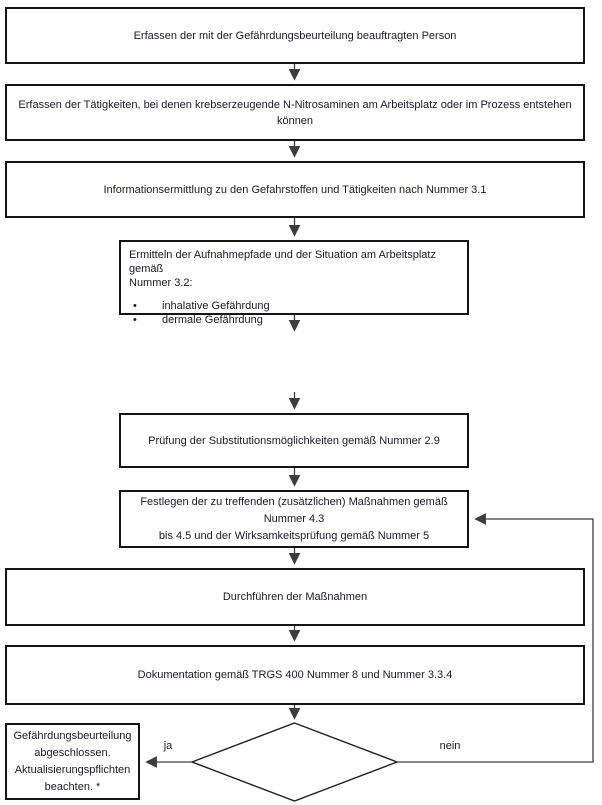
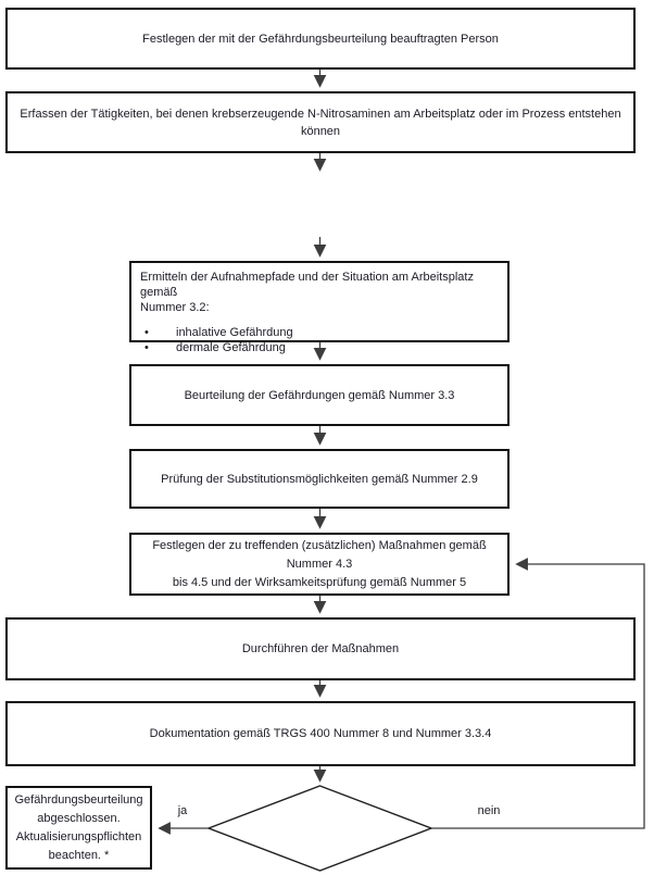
- Erfassen der mit der Gefährdungsbeurteilung beauftragten Person
+ Festlegen der mit der Gefährdungsbeurteilung beauftragten Person
  Erfassen der Tätigkeiten, bei denen krebserzeugende N-Nitrosaminen am Arbeitsplatz oder im Prozess entstehen können
- Informationsermittlung zu den Gefahrstoffen und Tätigkeiten nach Nummer 3.1
  Ermitteln der Aufnahmepfade und der Situation am Arbeitsplatz gemäß
  Nummer 3.2:
  •
  inhalative Gefährdung
  •
  dermale Gefährdung
+ Beurteilung der Gefährdungen gemäß Nummer 3.3
  Prüfung der Substitutionsmöglichkeiten gemäß Nummer 2.9
  Festlegen der zu treffenden (zusätzlichen) Maßnahmen gemäß Nummer 4.3
  bis 4.5 und der Wirksamkeitsprüfung gemäß Nummer 5
  Durchführen der Maßnahmen
  Dokumentation gemäß TRGS 400 Nummer 8 und Nummer 3.3.4
  Gefährdungsbeurteilung
  abgeschlossen.
  Aktualisierungspflichten
  beachten. *
  ja
  nein
